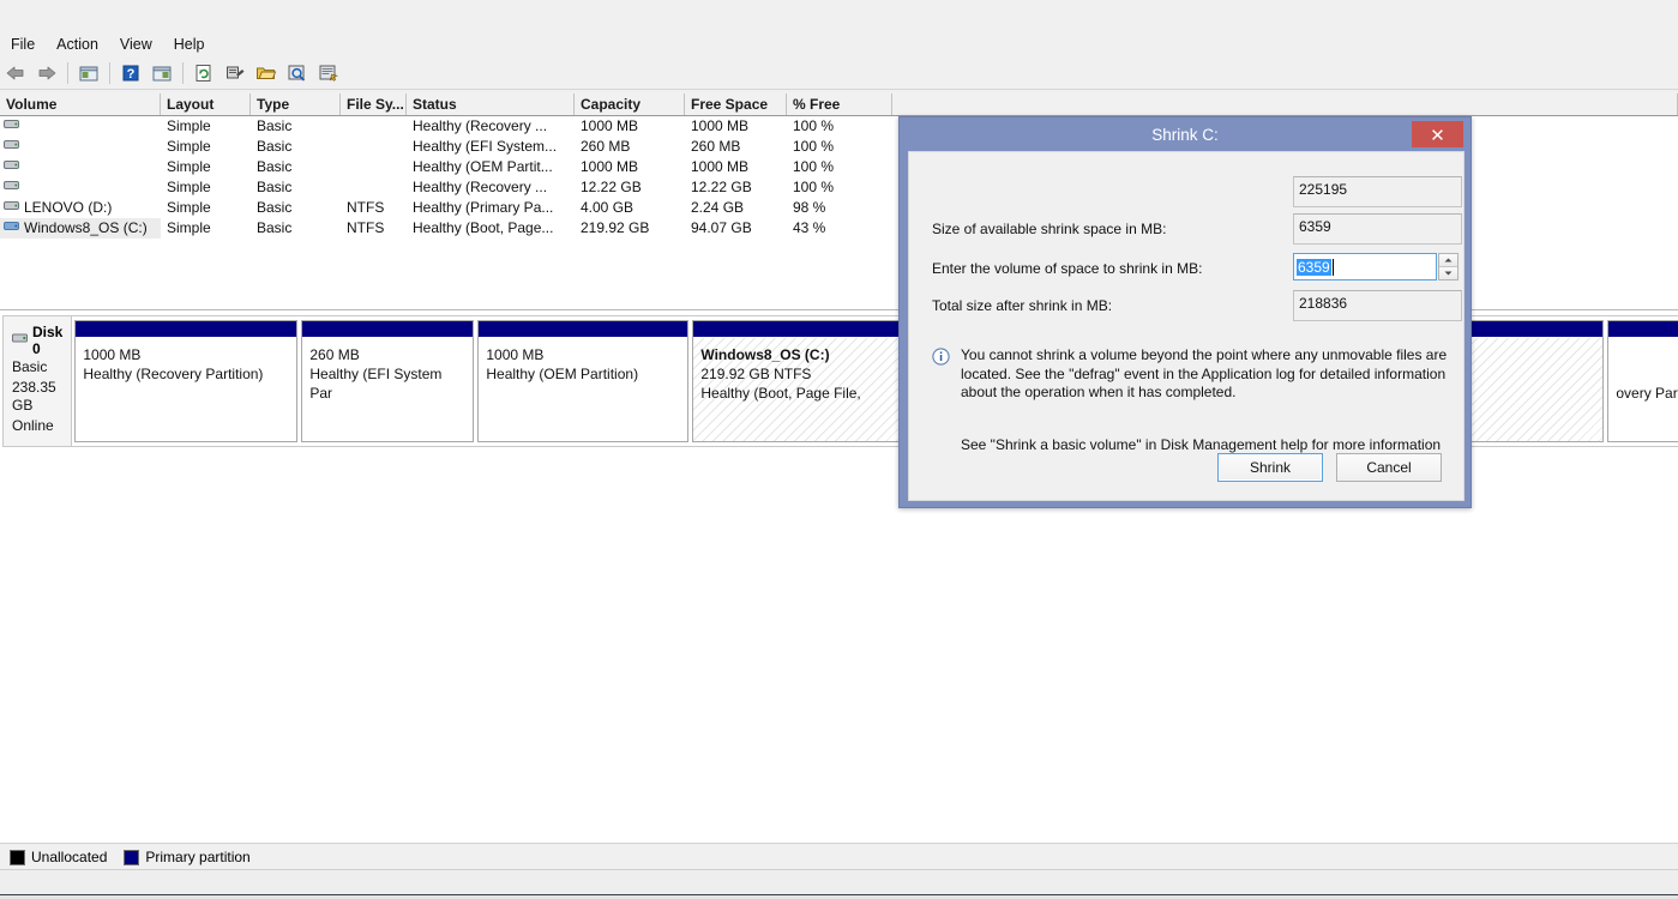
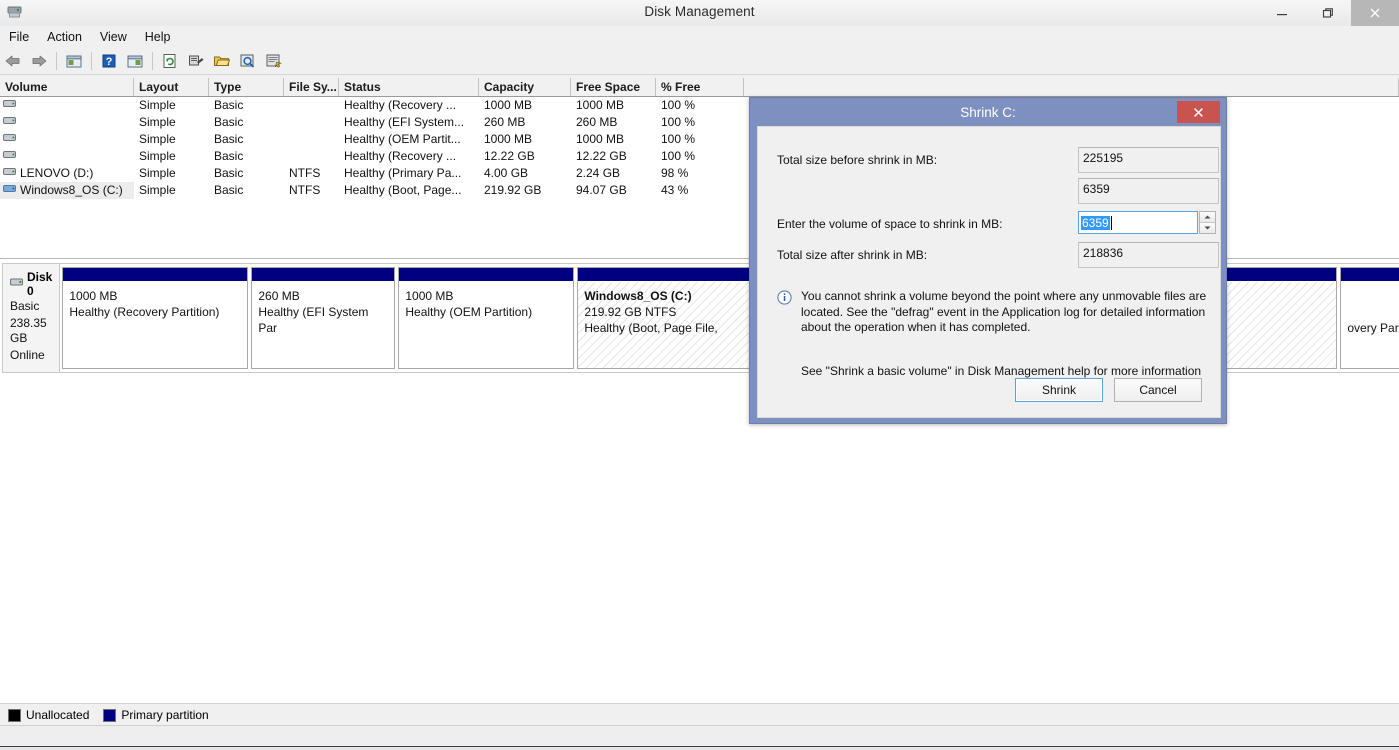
+ Disk Management
  File
  Action
  View
  Help
  ?
  Volume
  Layout
  Type
  File Sy...
  Status
  Capacity
  Free Space
  % Free
  Simple
  Basic
  Healthy (Recovery ...
  1000 MB
  1000 MB
  100 %
  Simple
  Basic
  Healthy (EFI System...
  260 MB
  260 MB
  100 %
  Simple
  Basic
  Healthy (OEM Partit...
  1000 MB
  1000 MB
  100 %
  Simple
  Basic
  Healthy (Recovery ...
  12.22 GB
  12.22 GB
  100 %
  LENOVO (D:)
  Simple
  Basic
  NTFS
  Healthy (Primary Pa...
  4.00 GB
  2.24 GB
  98 %
  Windows8_OS (C:)
  Simple
  Basic
  NTFS
  Healthy (Boot, Page...
  219.92 GB
  94.07 GB
  43 %
  Disk 0
  Basic
  238.35 GB
  Online
  1000 MB
  Healthy (Recovery Partition)
  260 MB
  Healthy (EFI System Par
  1000 MB
  Healthy (OEM Partition)
  Windows8_OS (C:)
  219.92 GB NTFS
  Healthy (Boot, Page File,
  Unallocated
  Primary partition
  Shrink C:
+ Total size before shrink in MB:
  225195
- Size of available shrink space in MB:
  6359
  Enter the volume of space to shrink in MB:
  6359
  Total size after shrink in MB:
  218836
  You cannot shrink a volume beyond the point where any unmovable files are located. See the "defrag" event in the Application log for detailed information about the operation when it has completed.
  See "Shrink a basic volume" in Disk Management help for more information
  Shrink
  Cancel
